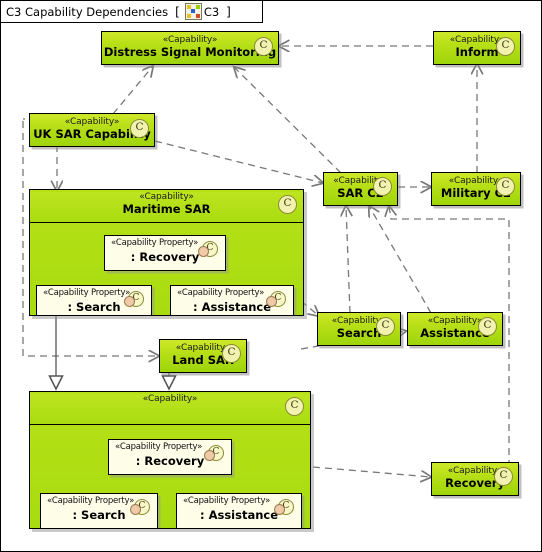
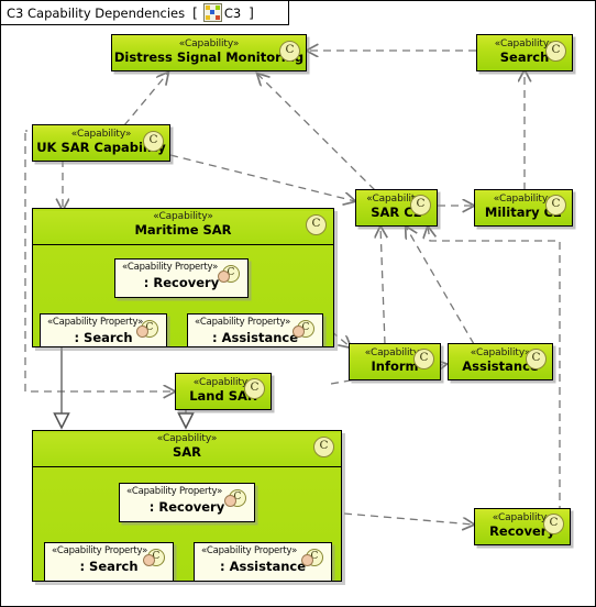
  C3 Capability Dependencies
  [
  C3
  ]
  «Capability»
  Distress Signal Monitorg
  C
  «Capability
- Inform
+ Search
  C
  «Capability»
  UK SAR Capabi
  C
  «Capabili
  SAR C
  C
  «Capability
  Military
  C
  «Capabilit
  Land SA
  C
  «Capabilit
- Search
+ Inform
  C
  «Capability
  Assistanc
  C
  «Capabilit
  Recover
  C
  «Capability»
  Maritime SAR
  C
  «Capability Property»
  : Recovery
  C
  «Capability Property»
  : Search
  C
  «Capability Property»
  : Assistance
  C
  «Capability»
+ SAR
  C
  «Capability Property»
  : Recovery
  C
  «Capability Property»
  : Search
  C
  «Capability Property»
  : Assistance
  C
